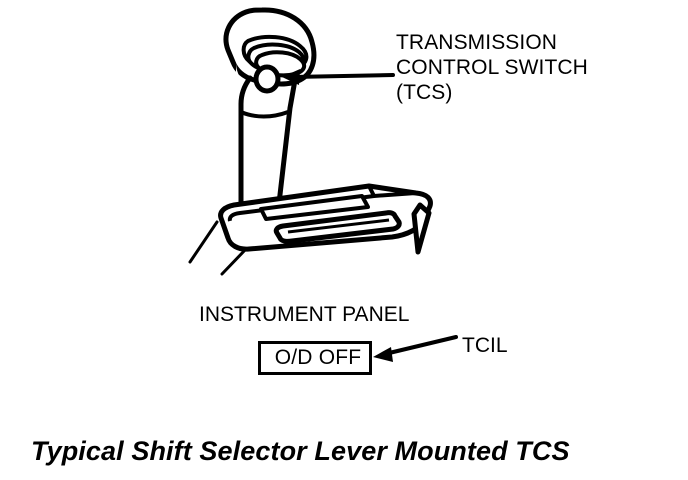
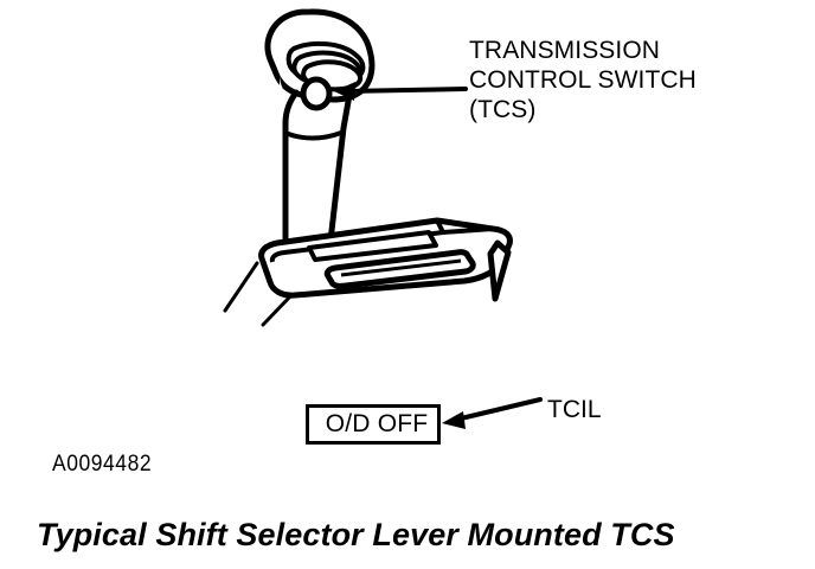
  TRANSMISSION CONTROL SWITCH (TCS)
- INSTRUMENT PANEL
  O/D OFF
  TCIL
+ A0094482
  Typical Shift Selector Lever Mounted TCS
